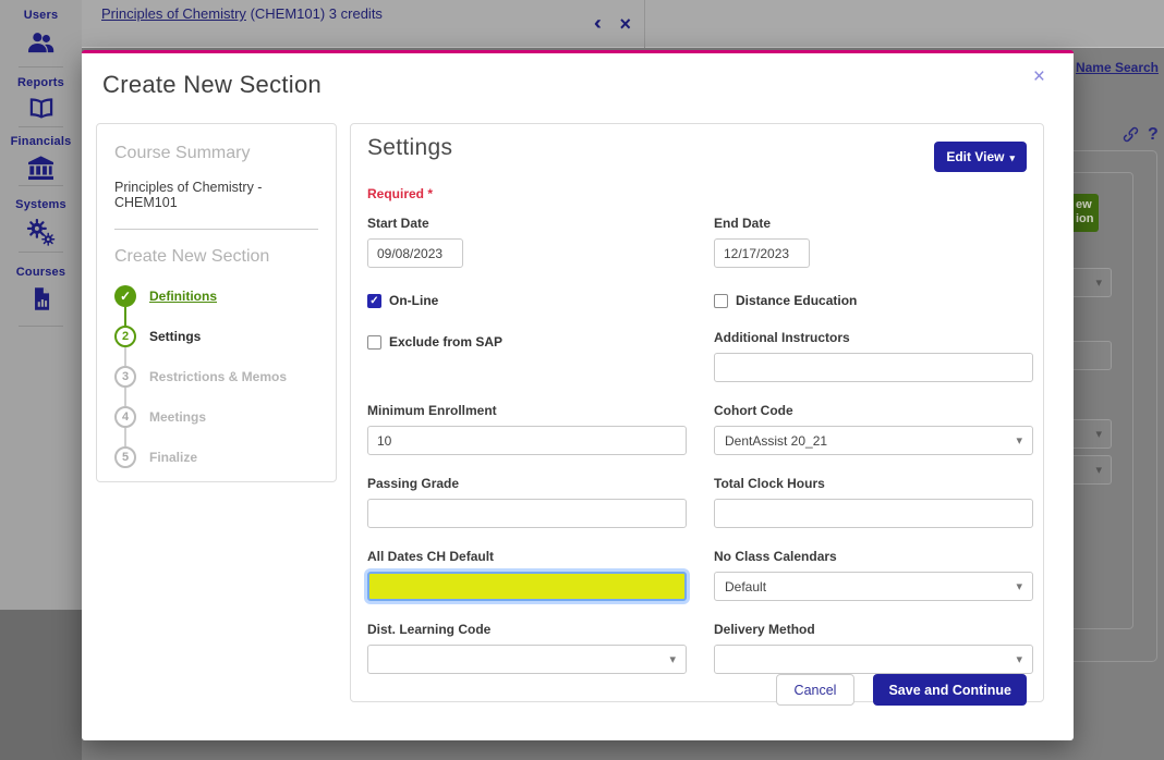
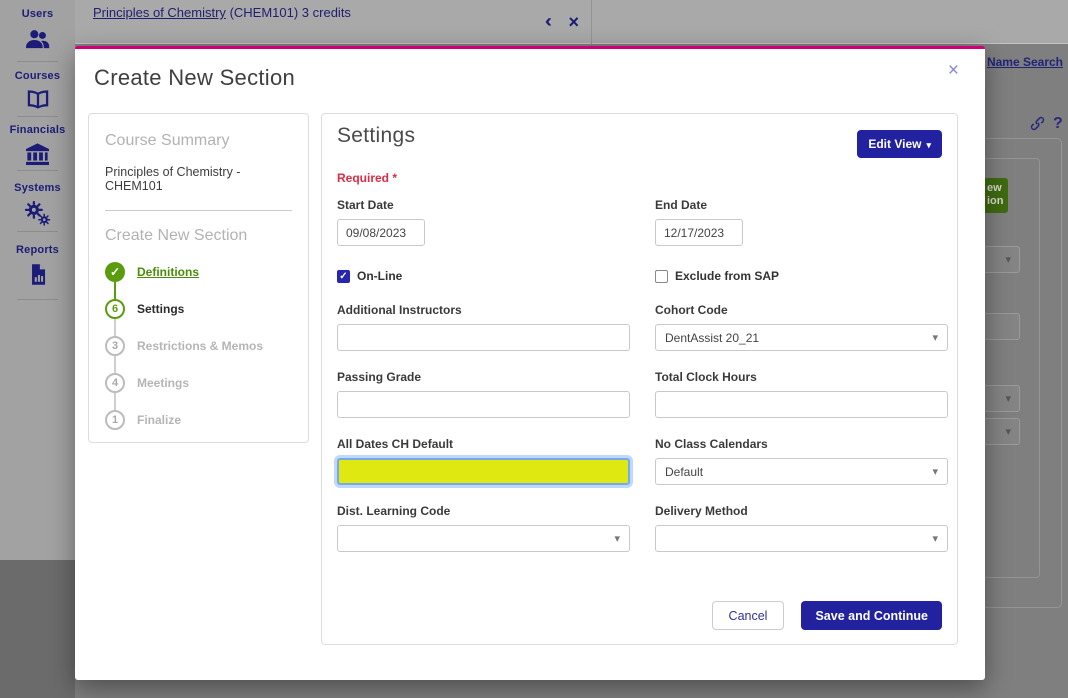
  Users
- Reports
+ Courses
  Financials
  Systems
- Courses
+ Reports
  Principles of Chemistry (CHEM101) 3 credits
  ‹ ×
  Name Search
  ?
  ew
  ion
  ▾
  ▾
  ▾
  Create New Section
  ×
  Course Summary
  Principles of Chemistry - CHEM101
  Create New Section
  ✓
  Definitions
- 2
+ 6
  Settings
  3
  Restrictions & Memos
  4
  Meetings
- 5
+ 1
  Finalize
  Settings
  Edit View ▾
  Required *
  Start Date
  09/08/2023
  End Date
  12/17/2023
  ✓
  On-Line
- Distance Education
  Exclude from SAP
  Additional Instructors
- Minimum Enrollment
- 10
  Cohort Code
  DentAssist 20_21
  ▾
  Passing Grade
  Total Clock Hours
  All Dates CH Default
  No Class Calendars
  Default
  ▾
  Dist. Learning Code
  ▾
  Delivery Method
  ▾
  Cancel
  Save and Continue
